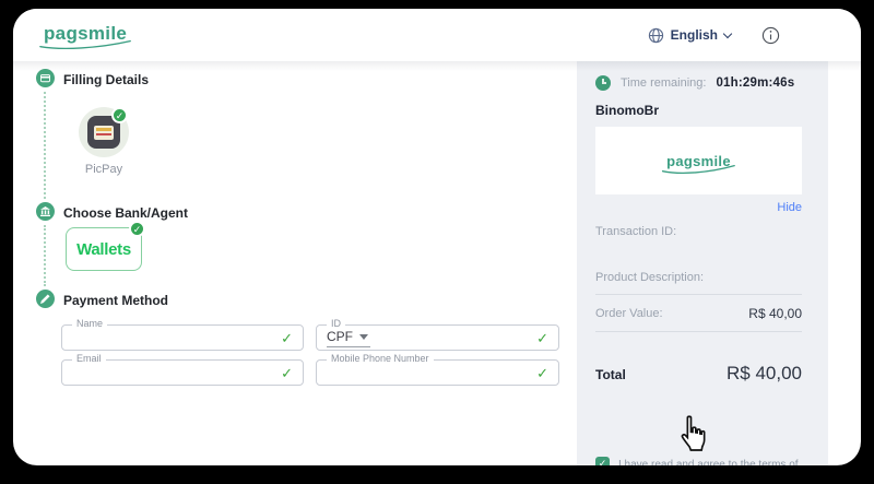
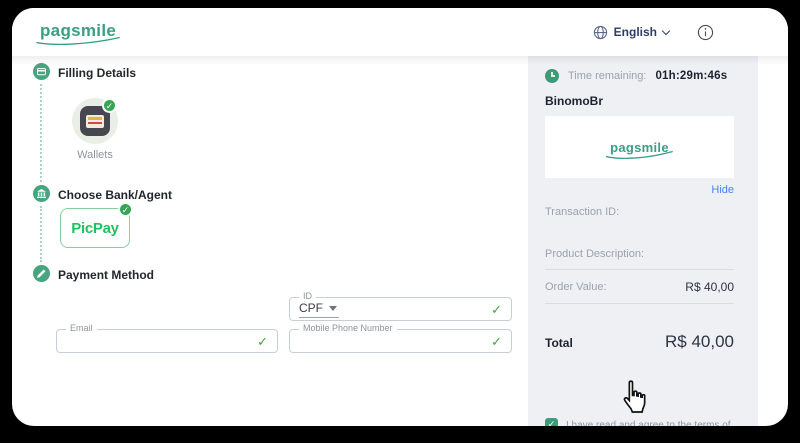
  pagsmile
  English
  Filling Details
- PicPay
+ Wallets
  Choose Bank/Agent
- Wallets
+ PicPay
  Payment Method
- Name
  ID
  CPF
  Email
  Mobile Phone Number
  Time remaining:
  01h:29m:46s
  BinomoBr
  pagsmile
  Hide
  Transaction ID:
  Product Description:
  Order Value:
  R$ 40,00
  Total
  R$ 40,00
  I have read and agree to the terms of
